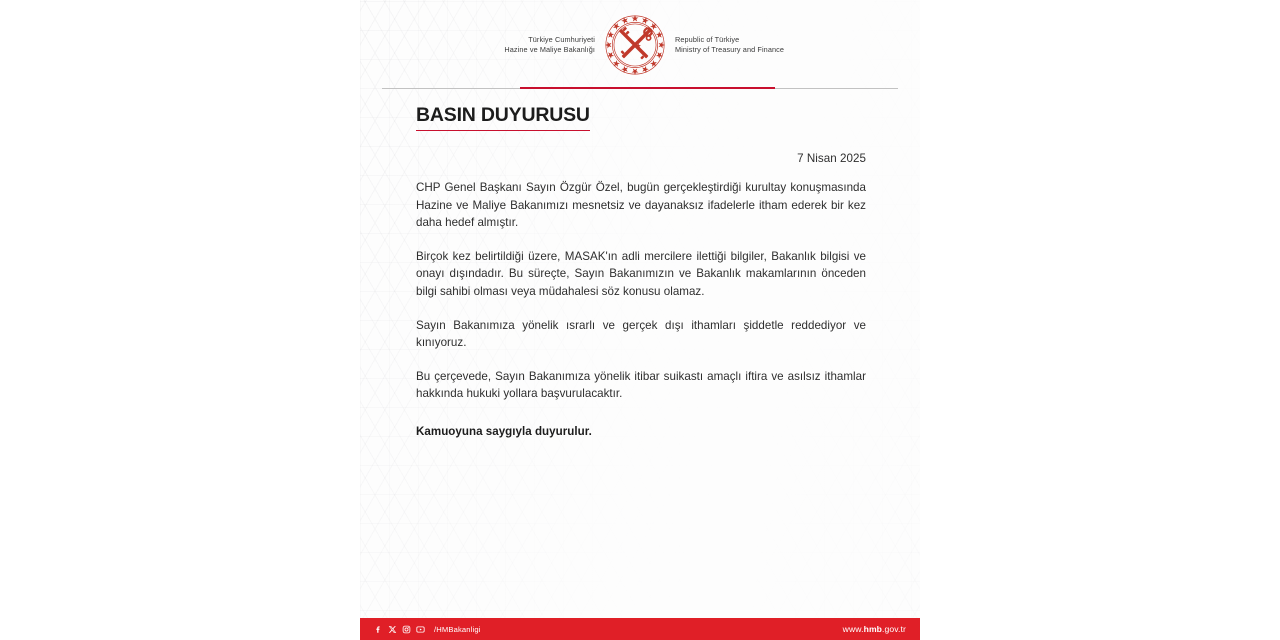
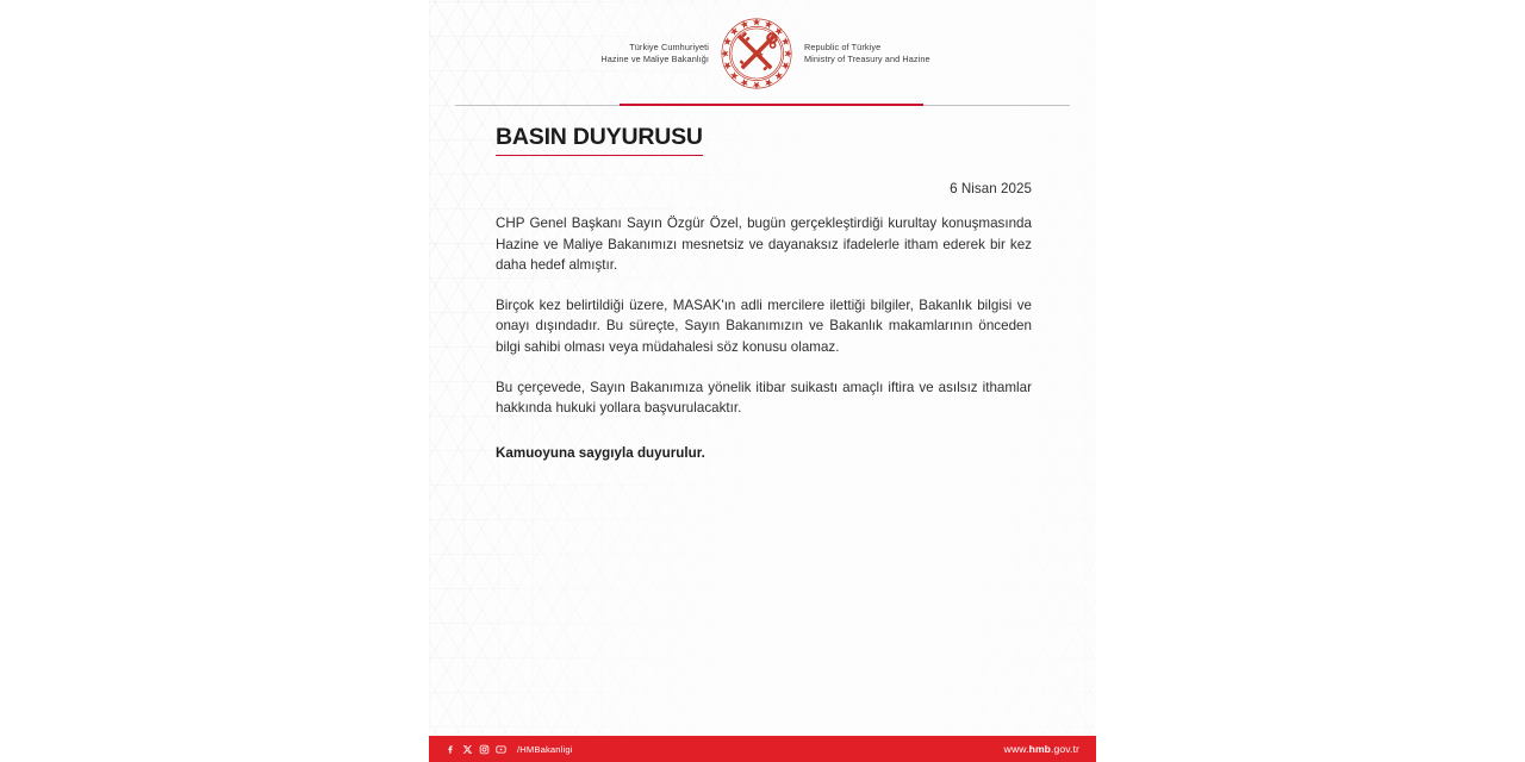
  Türkiye Cumhuriyeti
  Hazine ve Maliye Bakanlığı
  Republic of Türkiye
- Ministry of Treasury and Finance
+ Ministry of Treasury and Hazine
  BASIN DUYURUSU
- 7 Nisan 2025
+ 6 Nisan 2025
  CHP Genel Başkanı Sayın Özgür Özel, bugün gerçekleştirdiği kurultay konuşmasında Hazine ve Maliye Bakanımızı mesnetsiz ve dayanaksız ifadelerle itham ederek bir kez daha hedef almıştır.
  Birçok kez belirtildiği üzere, MASAK'ın adli mercilere ilettiği bilgiler, Bakanlık bilgisi ve onayı dışındadır. Bu süreçte, Sayın Bakanımızın ve Bakanlık makamlarının önceden bilgi sahibi olması veya müdahalesi söz konusu olamaz.
- Sayın Bakanımıza yönelik ısrarlı ve gerçek dışı ithamları şiddetle reddediyor ve kınıyoruz.
  Bu çerçevede, Sayın Bakanımıza yönelik itibar suikastı amaçlı iftira ve asılsız ithamlar hakkında hukuki yollara başvurulacaktır.
  Kamuoyuna saygıyla duyurulur.
  /HMBakanligi
  www.hmb.gov.tr
